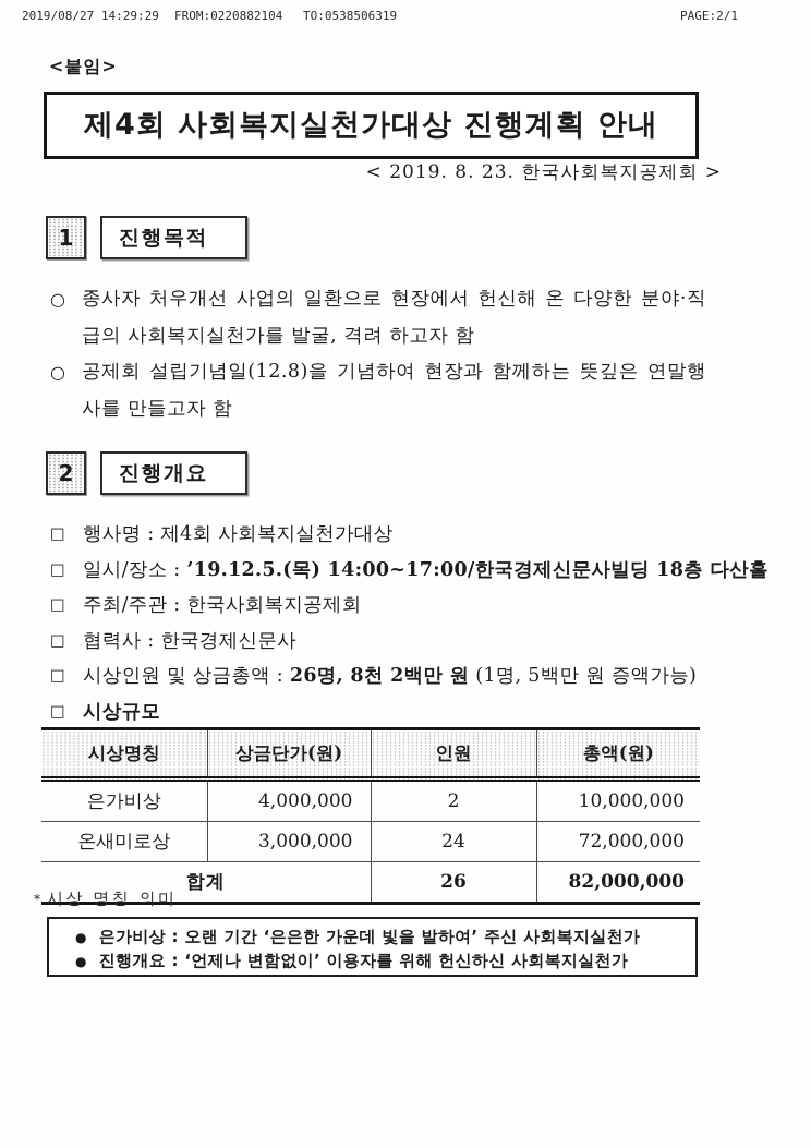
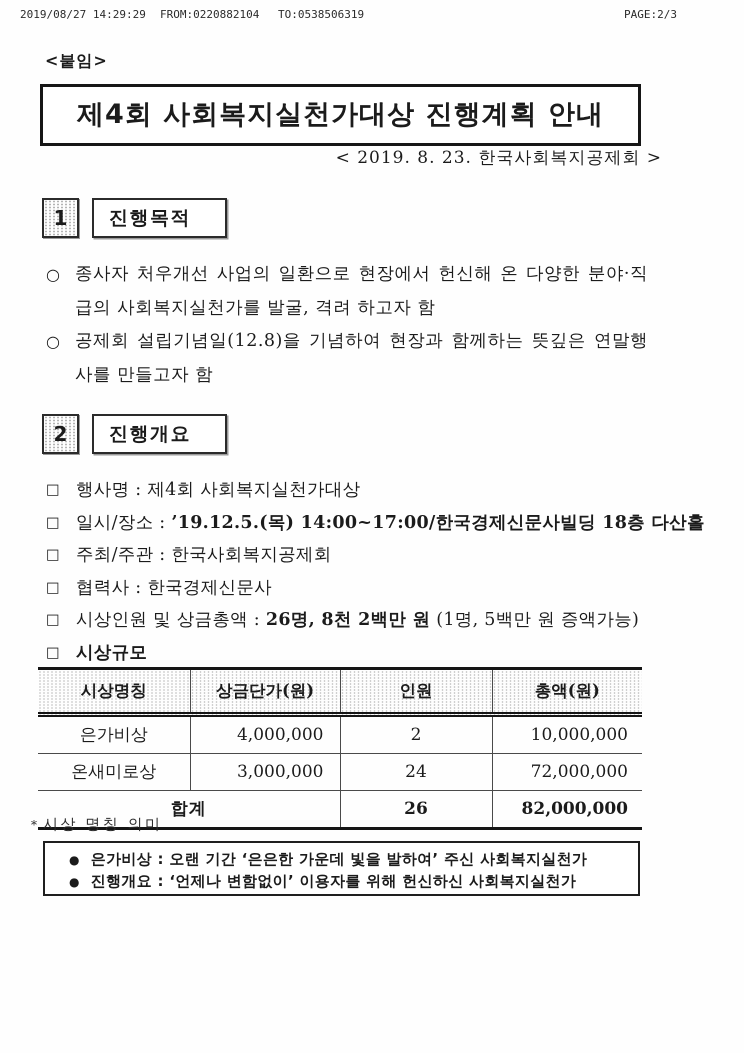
  2019/08/27 14:29:29
  FROM:0220882104
  TO:0538506319
- PAGE:2/1
+ PAGE:2/3
  <붙임>
  제4회 사회복지실천가대상 진행계획 안내
  < 2019. 8. 23. 한국사회복지공제회 >
  1
  진행목적
  ○
  종사자 처우개선 사업의 일환으로 현장에서 헌신해 온 다양한 분야·직급의 사회복지실천가를 발굴, 격려 하고자 함
  ○
  공제회 설립기념일(12.8)을 기념하여 현장과 함께하는 뜻깊은 연말행사를 만들고자 함
  2
  진행개요
  □
  행사명 : 제4회 사회복지실천가대상
  □
  일시/장소 : ’19.12.5.(목) 14:00~17:00/한국경제신문사빌딩 18층 다산홀
  □
  주최/주관 : 한국사회복지공제회
  □
  협력사 : 한국경제신문사
  □
  시상인원 및 상금총액 : 26명, 8천 2백만 원 (1명, 5백만 원 증액가능)
  □
  시상규모
  시상명칭	상금단가(원)	인원	총액(원)
  은가비상	4,000,000	2	10,000,000
  온새미로상	3,000,000	24	72,000,000
  합계	26	82,000,000
  * 시상 명칭 의미
  ●
  은가비상 : 오랜 기간 ‘은은한 가운데 빛을 발하여’ 주신 사회복지실천가
  ●
  진행개요 : ‘언제나 변함없이’ 이용자를 위해 헌신하신 사회복지실천가
